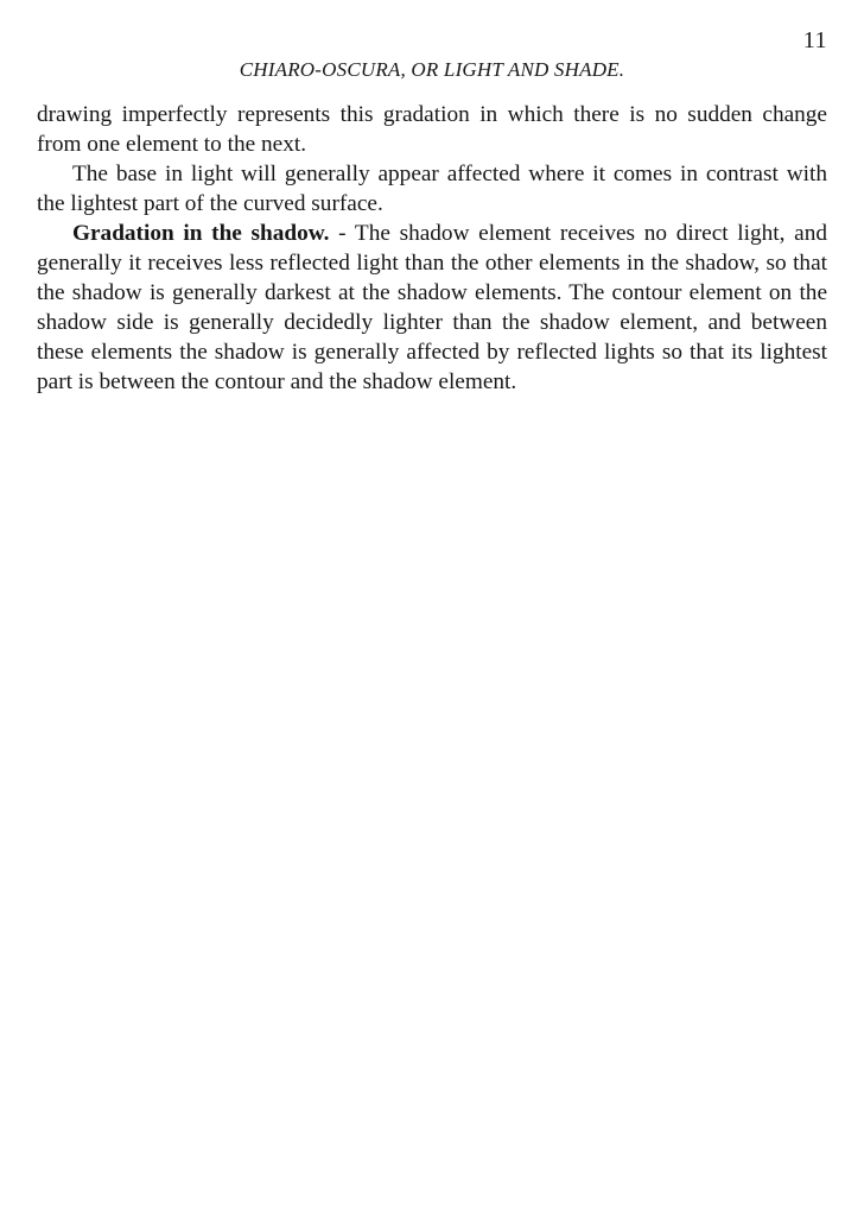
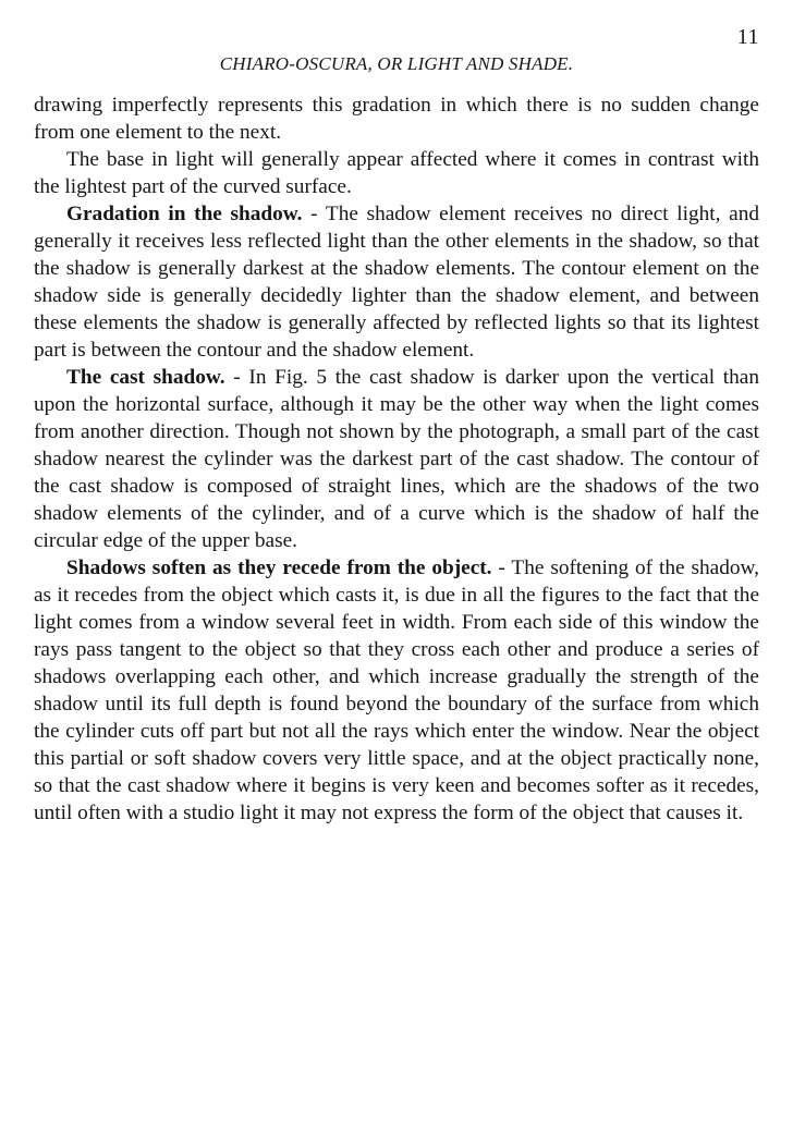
  11
  CHIARO-OSCURA, OR LIGHT AND SHADE.
  drawing imperfectly represents this gradation in which there is no sudden change from one element to the next.
  The base in light will generally appear affected where it comes in contrast with the lightest part of the curved surface.
  Gradation in the shadow. - The shadow element receives no direct light, and generally it receives less reflected light than the other elements in the shadow, so that the shadow is generally darkest at the shadow elements. The contour element on the shadow side is generally decidedly lighter than the shadow element, and between these elements the shadow is generally affected by reflected lights so that its lightest part is between the contour and the shadow element.
+ The cast shadow. - In Fig. 5 the cast shadow is darker upon the vertical than upon the horizontal surface, although it may be the other way when the light comes from another direction. Though not shown by the photograph, a small part of the cast shadow nearest the cylinder was the darkest part of the cast shadow. The contour of the cast shadow is composed of straight lines, which are the shadows of the two shadow elements of the cylinder, and of a curve which is the shadow of half the circular edge of the upper base.
+ Shadows soften as they recede from the object. - The softening of the shadow, as it recedes from the object which casts it, is due in all the figures to the fact that the light comes from a window several feet in width. From each side of this window the rays pass tangent to the object so that they cross each other and produce a series of shadows overlapping each other, and which increase gradually the strength of the shadow until its full depth is found beyond the boundary of the surface from which the cylinder cuts off part but not all the rays which enter the window. Near the object this partial or soft shadow covers very little space, and at the object practically none, so that the cast shadow where it begins is very keen and becomes softer as it recedes, until often with a studio light it may not express the form of the object that causes it.
